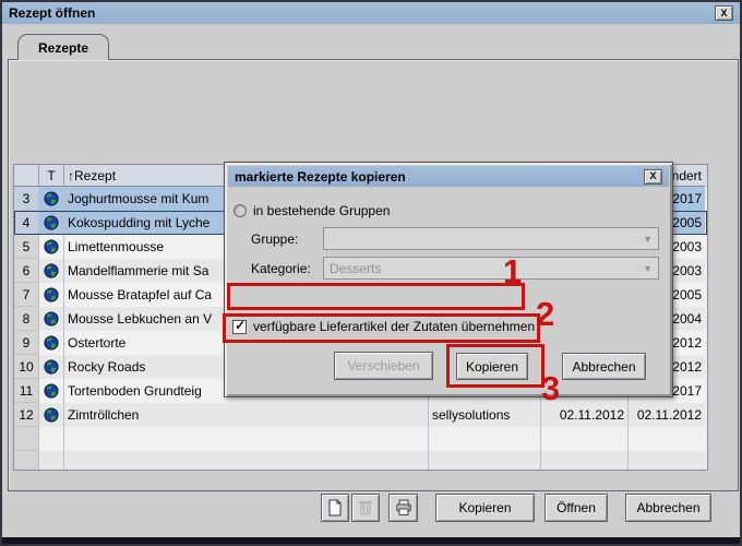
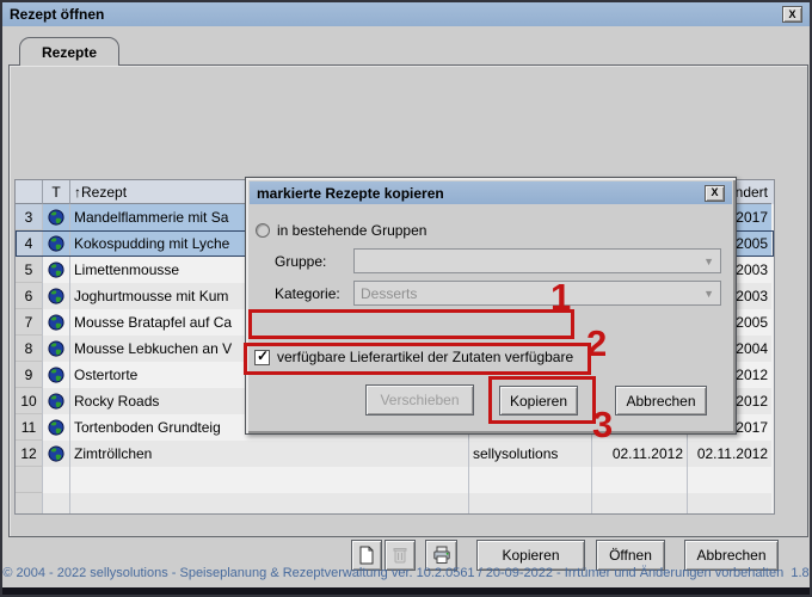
  Rezept öffnen
  X
  Rezepte
  T
  ↑Rezept
  ndert
  3
- Joghurtmousse mit Kum
+ Mandelflammerie mit Sa
  2017
  4
  Kokospudding mit Lyche
  2005
  5
  Limettenmousse
  2003
  6
- Mandelflammerie mit Sa
+ Joghurtmousse mit Kum
  2003
  7
  Mousse Bratapfel auf Ca
  2005
  8
  Mousse Lebkuchen an V
  2004
  9
  Ostertorte
  2012
  10
  Rocky Roads
  2012
  11
  Tortenboden Grundteig
  2017
  12
  Zimtröllchen
  sellysolutions
  02.11.2012
  02.11.2012
  Kopieren
  Öffnen
  Abbrechen
+ © 2004 - 2022 sellysolutions - Speiseplanung & Rezeptverwaltung ver. 10.2.0561 / 20-09-2022 - Irrtümer und Änderungen vorbehalten 1.8
  markierte Rezepte kopieren
  X
  in bestehende Gruppen
  Gruppe:
  ▼
  Kategorie:
  Desserts
  ▼
  ✓
- verfügbare Lieferartikel der Zutaten übernehmen
+ verfügbare Lieferartikel der Zutaten verfügbare
  Verschieben
  Kopieren
  Abbrechen
  1
  2
  3
